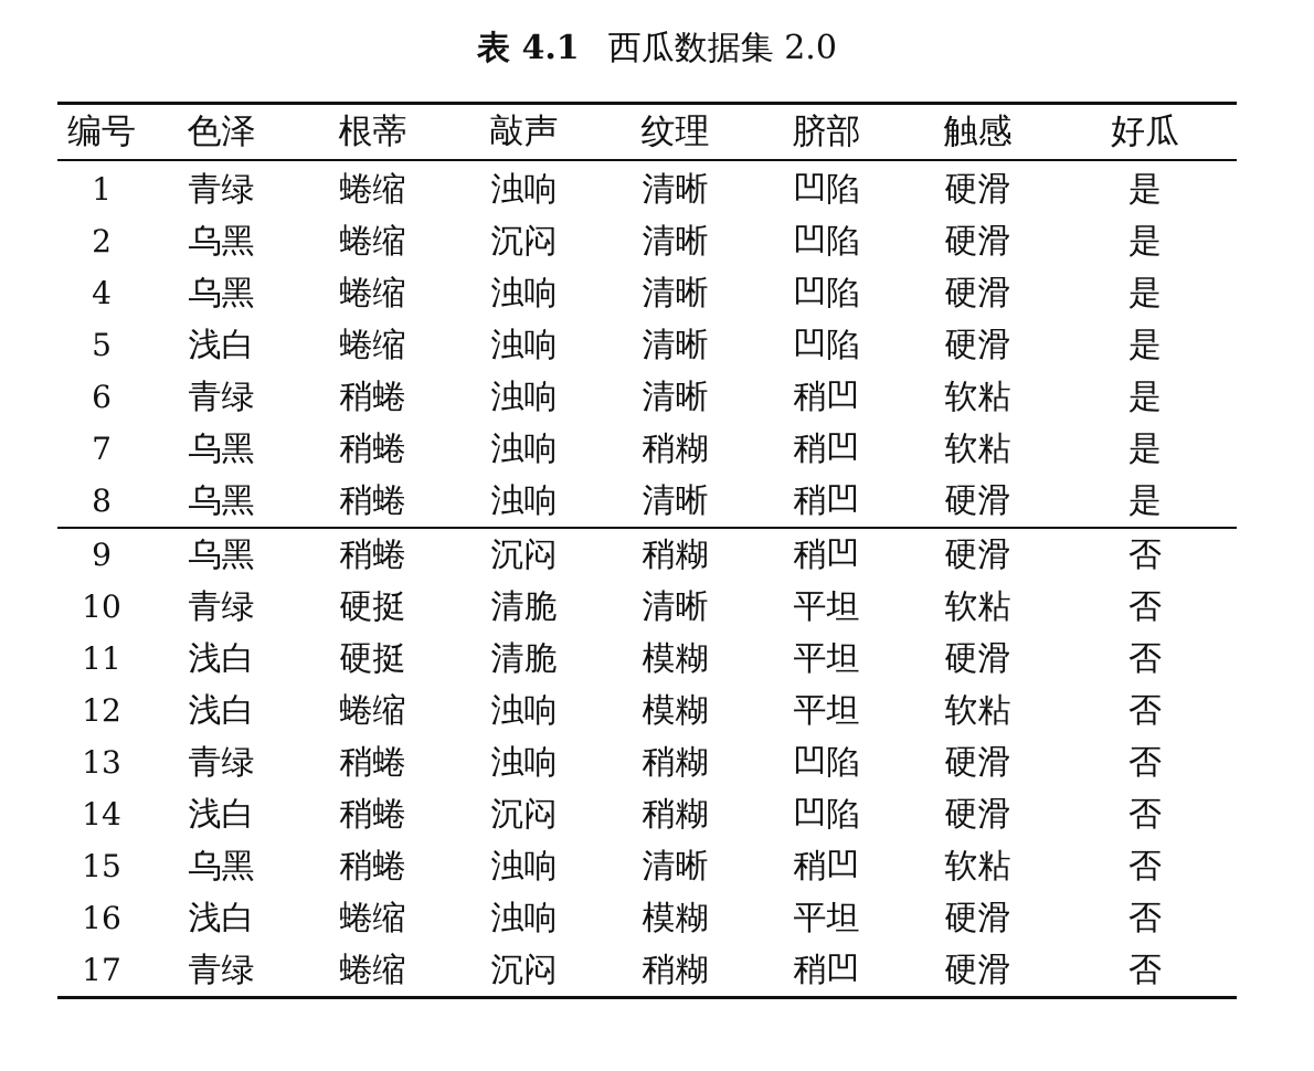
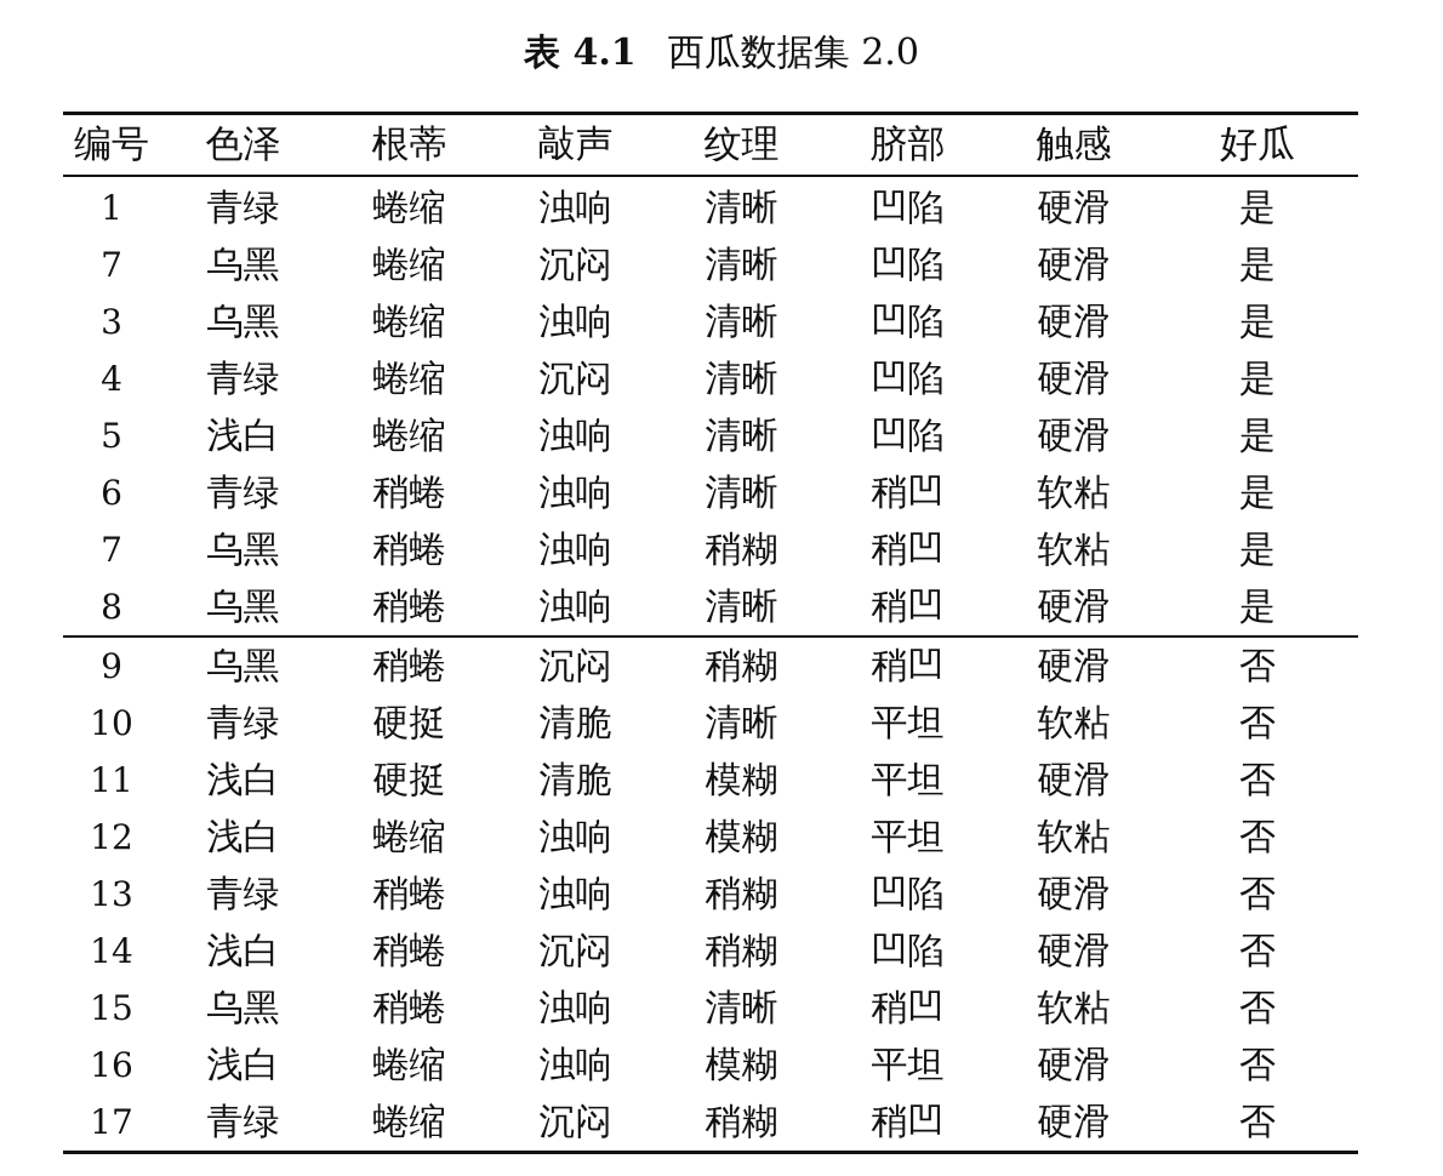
  表 4.1 西瓜数据集 2.0
  编号	色泽	根蒂	敲声	纹理	脐部	触感	好瓜
  1	青绿	蜷缩	浊响	清晰	凹陷	硬滑	是
- 2	乌黑	蜷缩	沉闷	清晰	凹陷	硬滑	是
+ 7	乌黑	蜷缩	沉闷	清晰	凹陷	硬滑	是
- 4	乌黑	蜷缩	浊响	清晰	凹陷	硬滑	是
+ 3	乌黑	蜷缩	浊响	清晰	凹陷	硬滑	是
+ 4	青绿	蜷缩	沉闷	清晰	凹陷	硬滑	是
  5	浅白	蜷缩	浊响	清晰	凹陷	硬滑	是
  6	青绿	稍蜷	浊响	清晰	稍凹	软粘	是
  7	乌黑	稍蜷	浊响	稍糊	稍凹	软粘	是
  8	乌黑	稍蜷	浊响	清晰	稍凹	硬滑	是
  9	乌黑	稍蜷	沉闷	稍糊	稍凹	硬滑	否
  10	青绿	硬挺	清脆	清晰	平坦	软粘	否
  11	浅白	硬挺	清脆	模糊	平坦	硬滑	否
  12	浅白	蜷缩	浊响	模糊	平坦	软粘	否
  13	青绿	稍蜷	浊响	稍糊	凹陷	硬滑	否
  14	浅白	稍蜷	沉闷	稍糊	凹陷	硬滑	否
  15	乌黑	稍蜷	浊响	清晰	稍凹	软粘	否
  16	浅白	蜷缩	浊响	模糊	平坦	硬滑	否
  17	青绿	蜷缩	沉闷	稍糊	稍凹	硬滑	否
